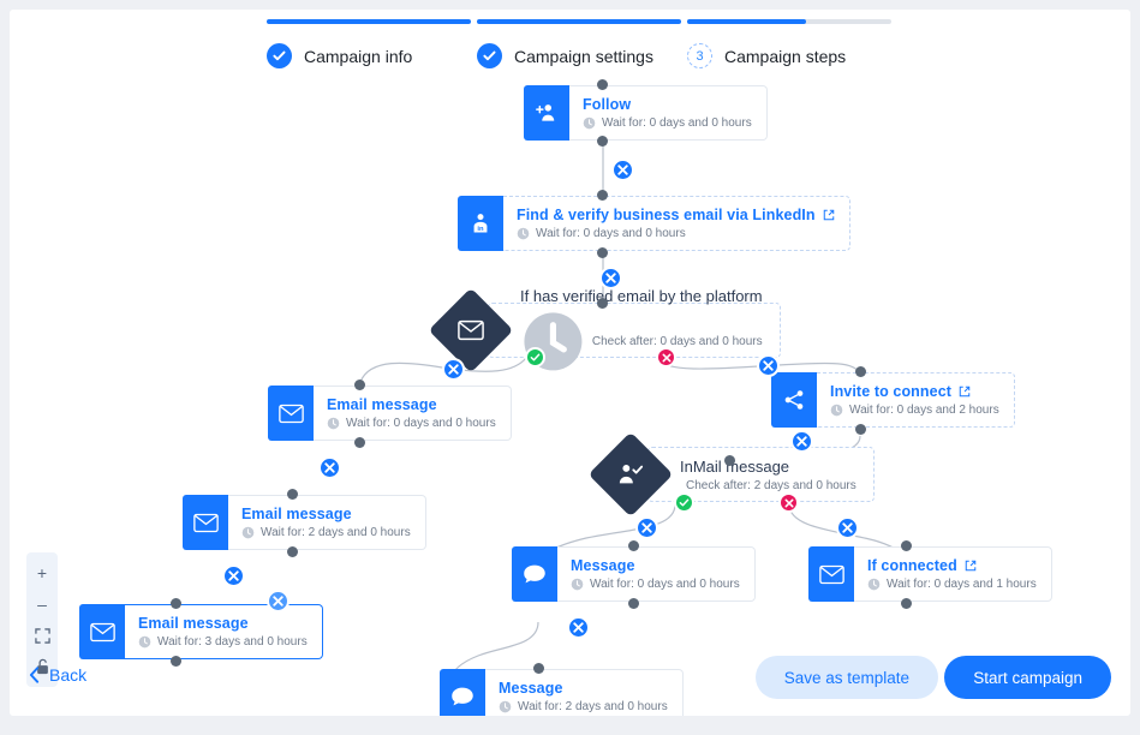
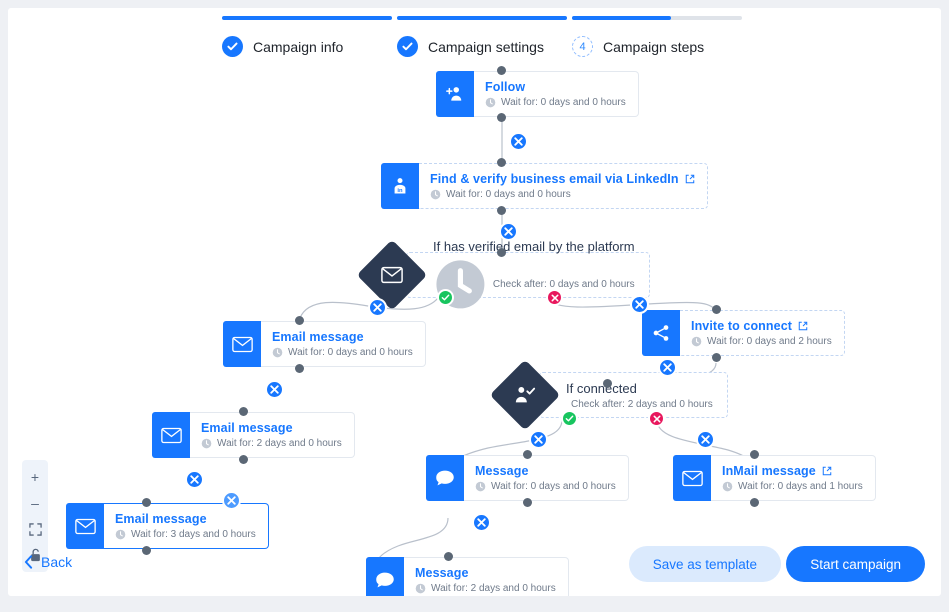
  Campaign info
  Campaign settings
- 3
+ 4
  Campaign steps
  Follow
  Wait for: 0 days and 0 hours
  Find & verify business email via LinkedIn
  Wait for: 0 days and 0 hours
  If has verified email by the platform
  Check after: 0 days and 0 hours
  Email message
  Wait for: 0 days and 0 hours
  Invite to connect
  Wait for: 0 days and 2 hours
  Email message
  Wait for: 2 days and 0 hours
- InMail message
+ If connected
  Check after: 2 days and 0 hours
  Message
  Wait for: 0 days and 0 hours
- If connected
+ InMail message
  Wait for: 0 days and 1 hours
  Email message
  Wait for: 3 days and 0 hours
  Message
  Wait for: 2 days and 0 hours
  +
  –
  Back
  Save as template
  Start campaign
